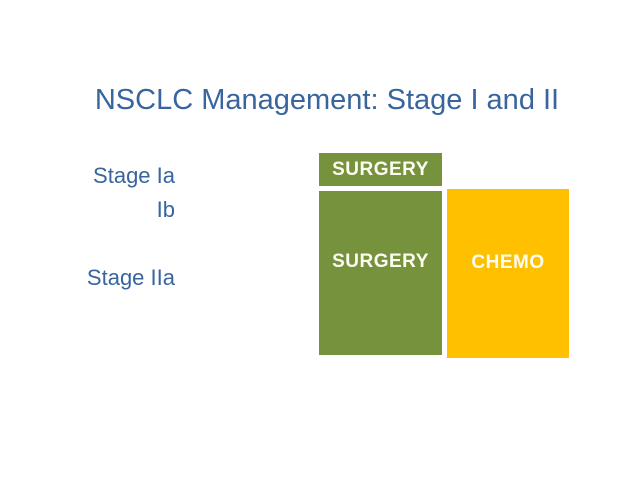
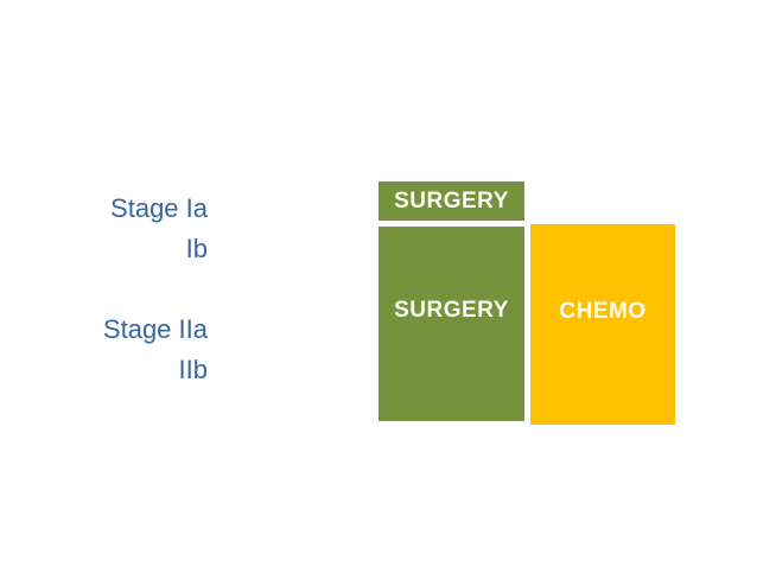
- NSCLC Management: Stage I and II
  Stage Ia
  Ib
  Stage IIa
+ IIb
  SURGERY
  SURGERY
  CHEMO
